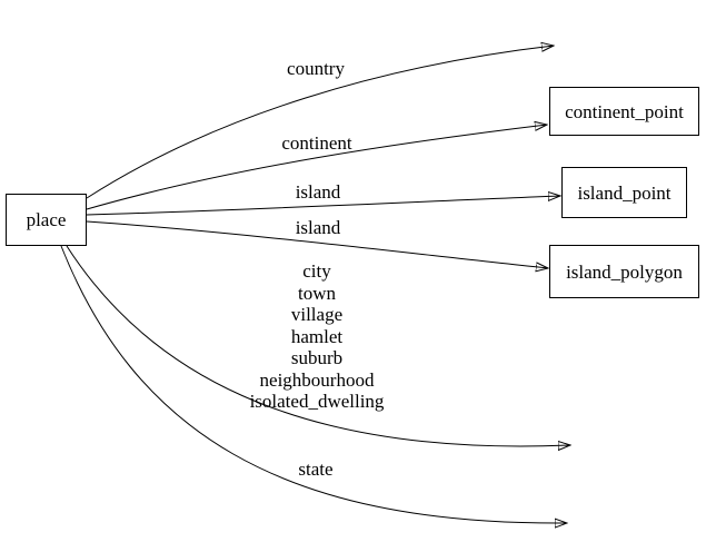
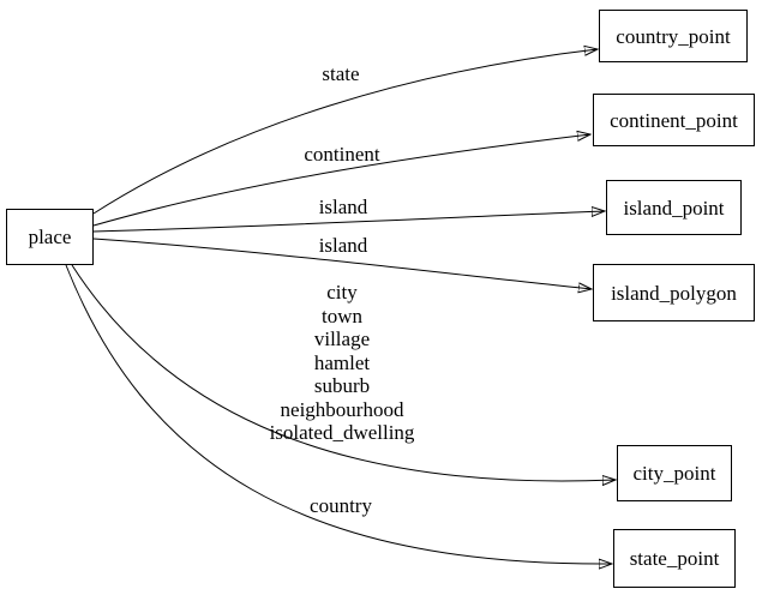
  place
+ country_point
  continent_point
  island_point
  island_polygon
+ city_point
+ state_point
- country
+ state
  continent
  island
  island
  city
  town
  village
  hamlet
  suburb
  neighbourhood
  isolated_dwelling
- state
+ country
